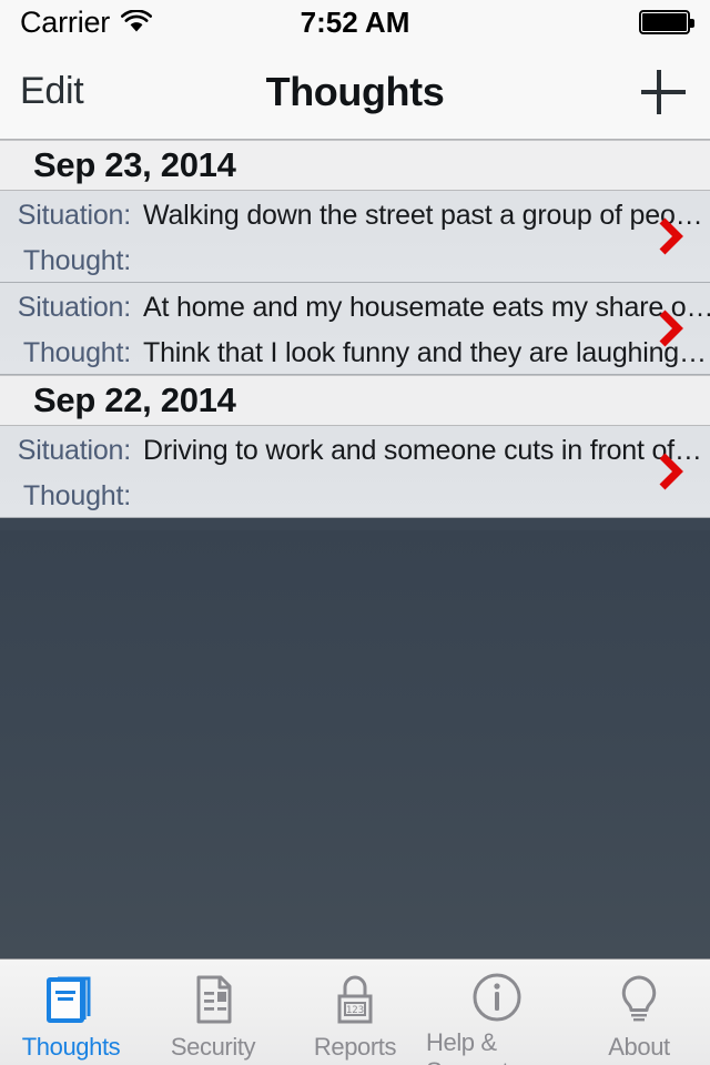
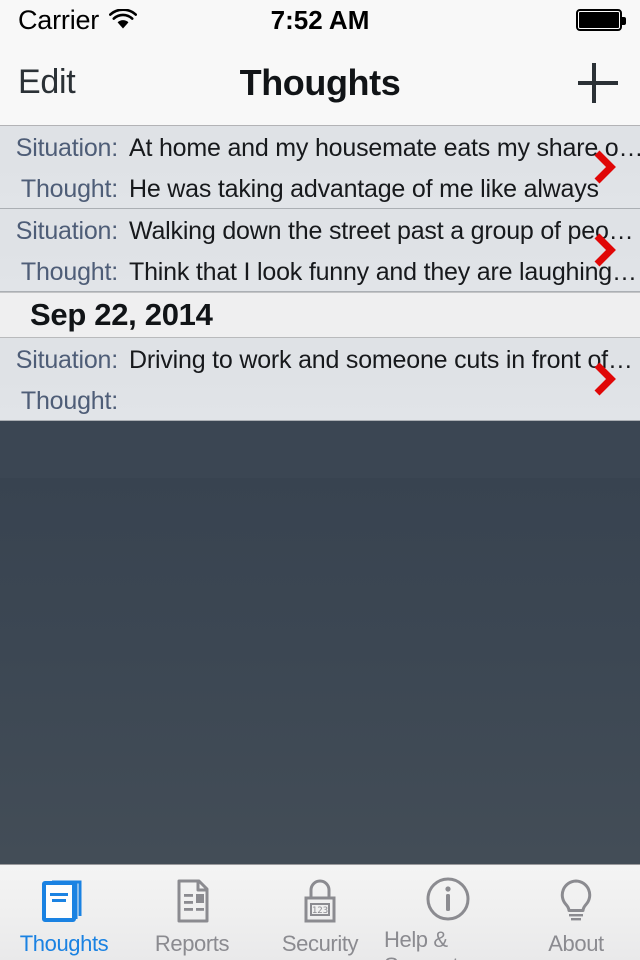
  Carrier
  7:52 AM
  Edit
  Thoughts
- Sep 23, 2014
  Situation:
- Walking down the street past a group of peo…
+ At home and my housemate eats my share o…
  Thought:
+ He was taking advantage of me like always
  Situation:
- At home and my housemate eats my share o…
+ Walking down the street past a group of peo…
  Thought:
  Think that I look funny and they are laughing…
  Sep 22, 2014
  Situation:
  Driving to work and someone cuts in front of…
  Thought:
  Thoughts
- Security
+ Reports
  123
- Reports
+ Security
  About
